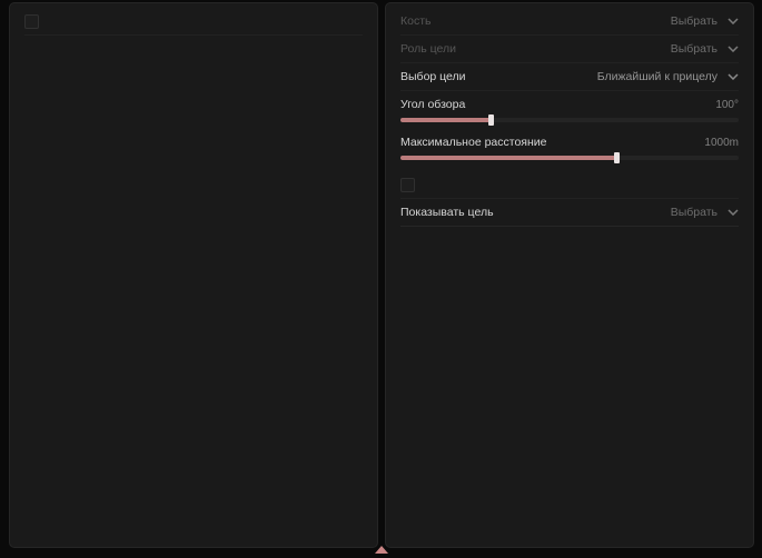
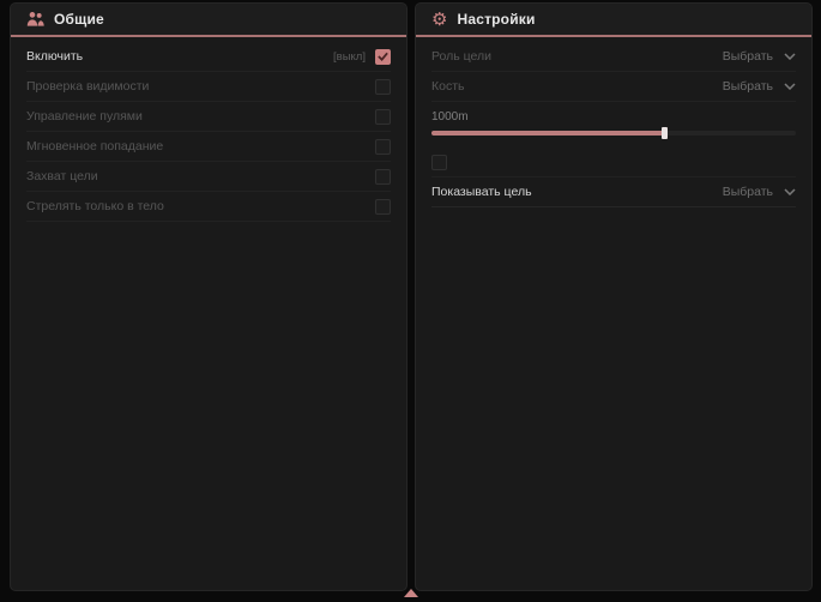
+ Общие
+ Включить
+ [выкл]
+ Проверка видимости
+ Управление пулями
+ Мгновенное попадание
+ Захват цели
+ Стрелять только в тело
+ ⚙
+ Настройки
- Кость
+ Роль цели
  Выбрать
- Роль цели
+ Кость
  Выбрать
- Выбор цели
- Ближайший к прицелу
- Угол обзора
- 100°
- Максимальное расстояние
  1000m
  Показывать цель
  Выбрать
